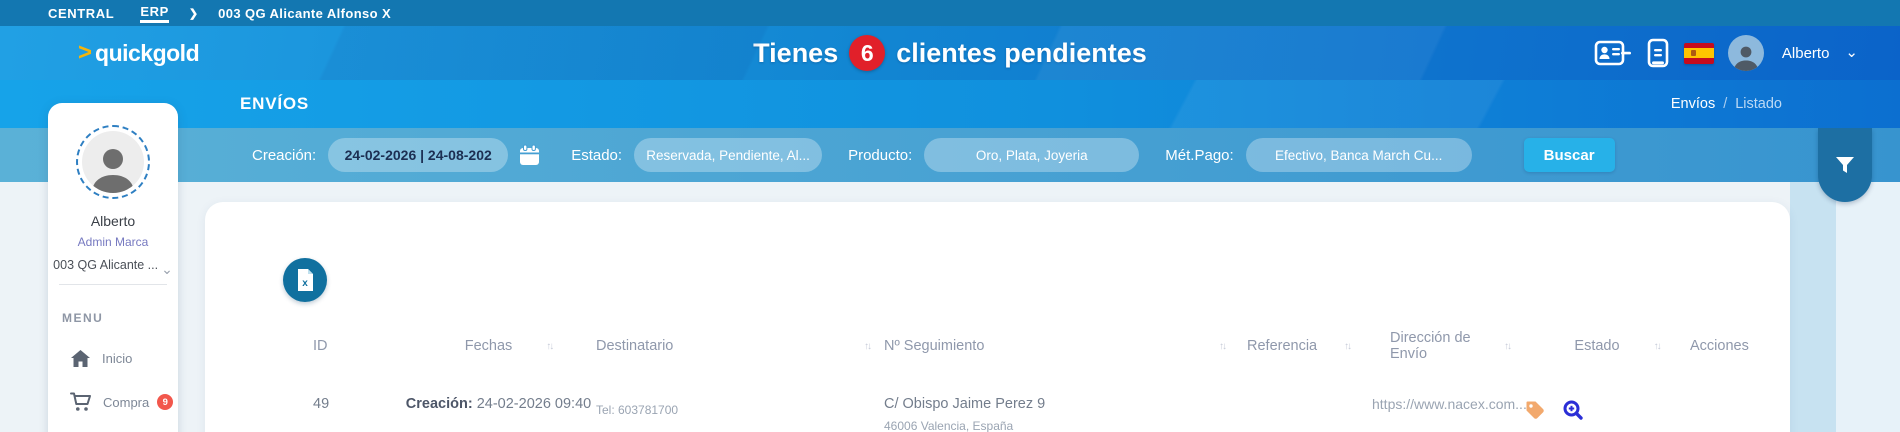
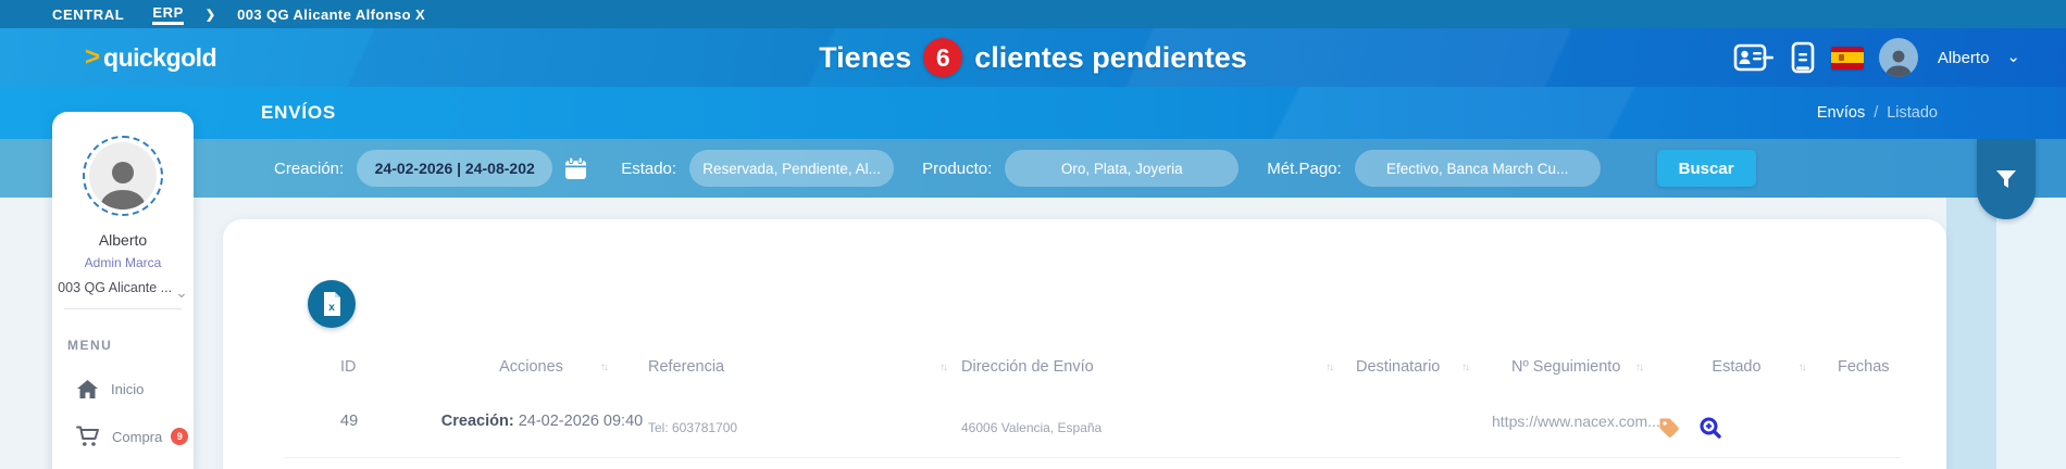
  CENTRAL
  ERP
  ❯
  003 QG Alicante Alfonso X
  >
  quickgold
  Alberto
  ⌄
  Envíos
  /
  Listado
  Creación:
  24-02-2026 | 24-08-202
  Estado:
  Reservada, Pendiente, Al...
  Producto:
  Oro, Plata, Joyeria
  Mét.Pago:
  Efectivo, Banca March Cu...
  Buscar
  x
  ID
- Fechas
+ Acciones
  ↑↓
- Destinatario
+ Referencia
  ↑↓
- Nº Seguimiento
+ Dirección de Envío
  ↑↓
- Referencia
+ Destinatario
  ↑↓
- Dirección de Envío
+ Nº Seguimiento
  ↑↓
  Estado
  ↑↓
- Acciones
+ Fechas
  49
  Creación: 24-02-2026 09:40
  Tel: 603781700
- C/ Obispo Jaime Perez 9
  46006 Valencia, España
  https://www.nacex.com...
  Alberto
  Admin Marca
  003 QG Alicante ...
  ⌄
  MENU
  Inicio
  Compra
  9
